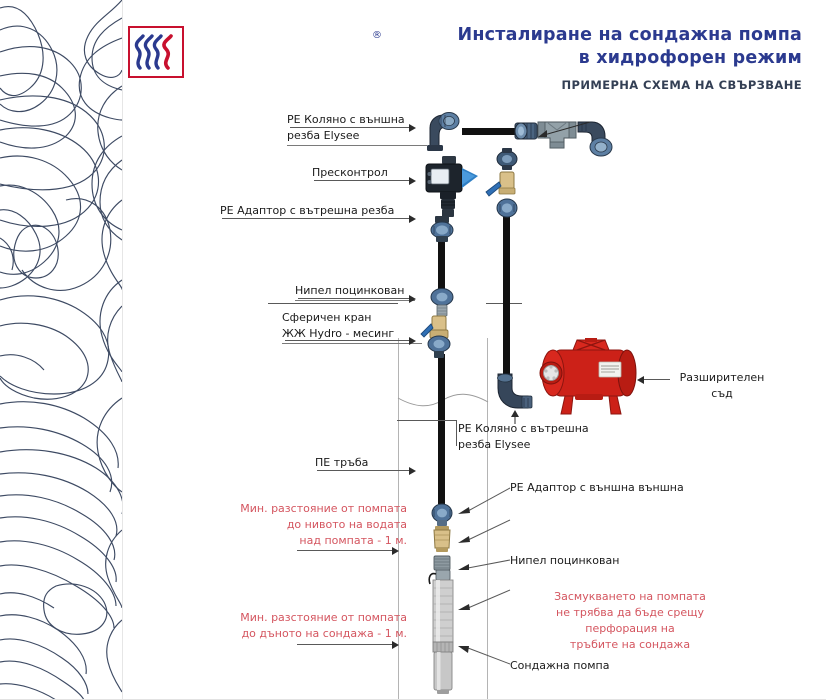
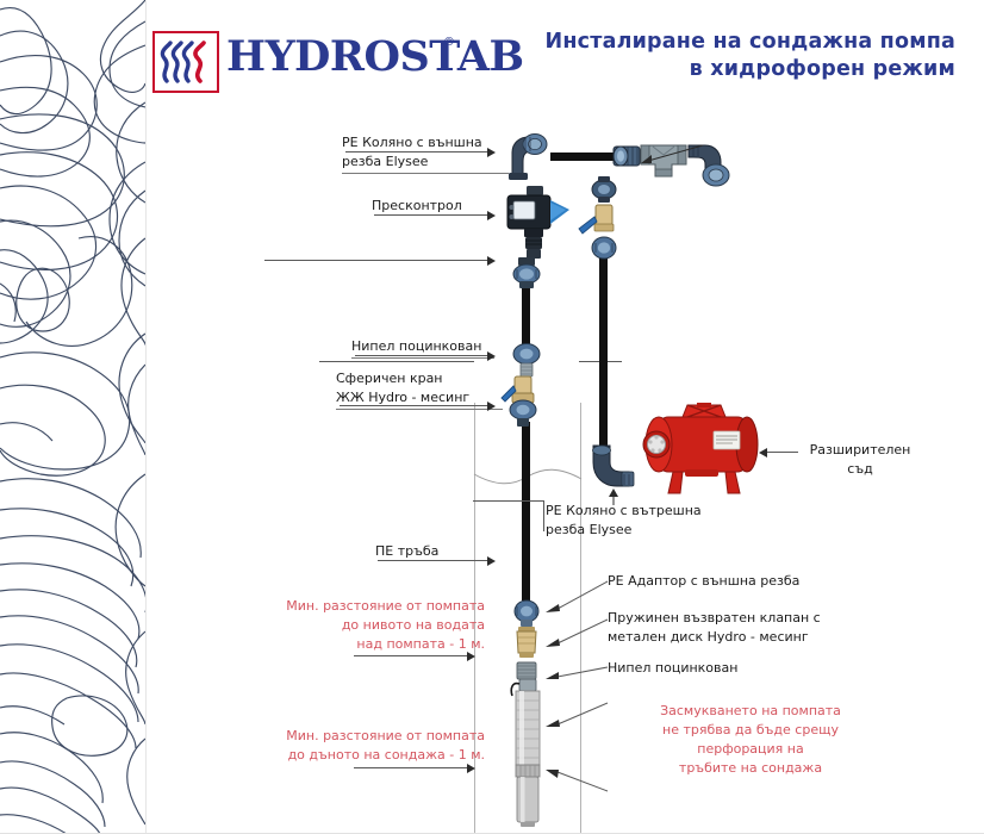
+ HYDROSTAB
  ®
  Инсталиране на сондажна помпа
  в хидрофорен режим
- ПРИМЕРНА СХЕМА НА СВЪРЗВАНЕ
  PE Коляно с външна
  резба Elysee
  Пресконтрол
- PE Адаптор с вътрешна резба
  Нипел поцинкован
  Сферичен кран
  ЖЖ Hydro - месинг
  Разширителен
  съд
  PE Коляно с вътрешна
  резба Elysee
  ПЕ тръба
- PE Адаптор с външна външна
+ PE Адаптор с външна резба
+ Пружинен възвратен клапан с
+ метален диск Hydro - месинг
  Нипел поцинкован
  Засмукването на помпата
  не трябва да бъде срещу
  перфорация на
  тръбите на сондажа
- Сондажна помпа
  Мин. разстояние от помпата
  до нивото на водата
  над помпата - 1 м.
  Мин. разстояние от помпата
  до дъното на сондажа - 1 м.
